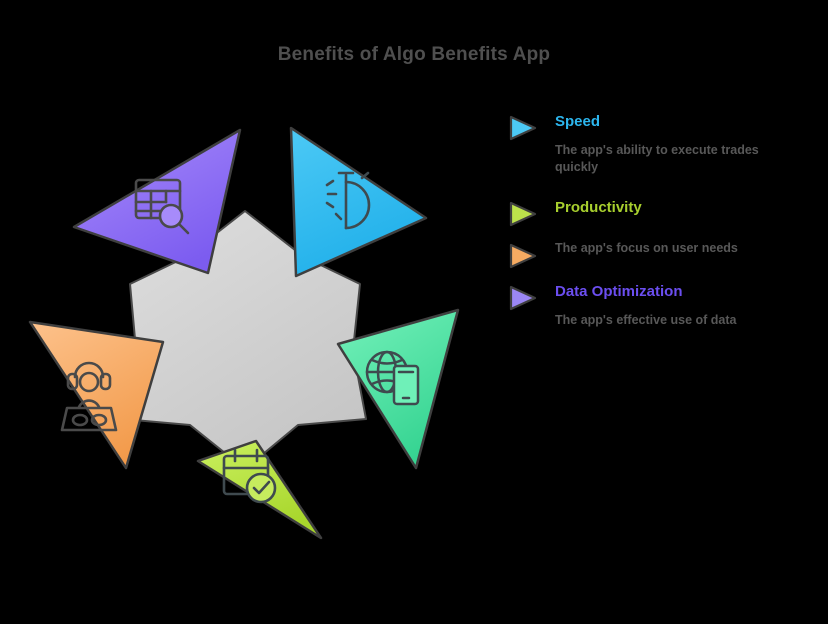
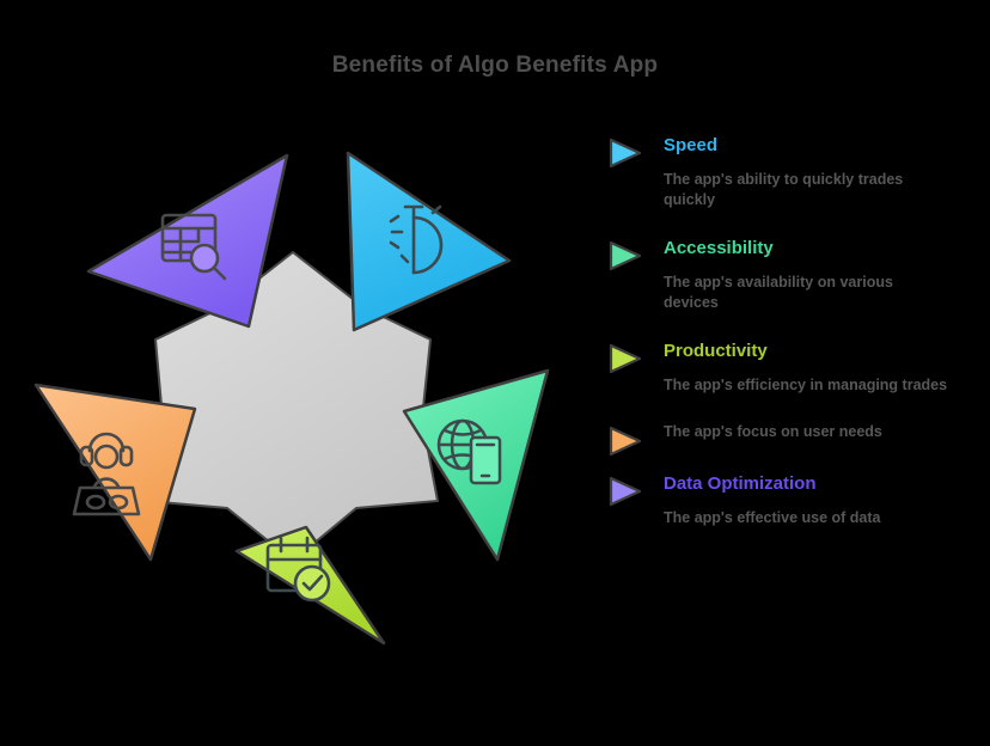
  Benefits of Algo Benefits App
  Speed
- The app's ability to execute trades quickly
+ The app's ability to quickly trades quickly
+ Accessibility
+ The app's availability on various devices
  Productivity
+ The app's efficiency in managing trades
  The app's focus on user needs
  Data Optimization
  The app's effective use of data
